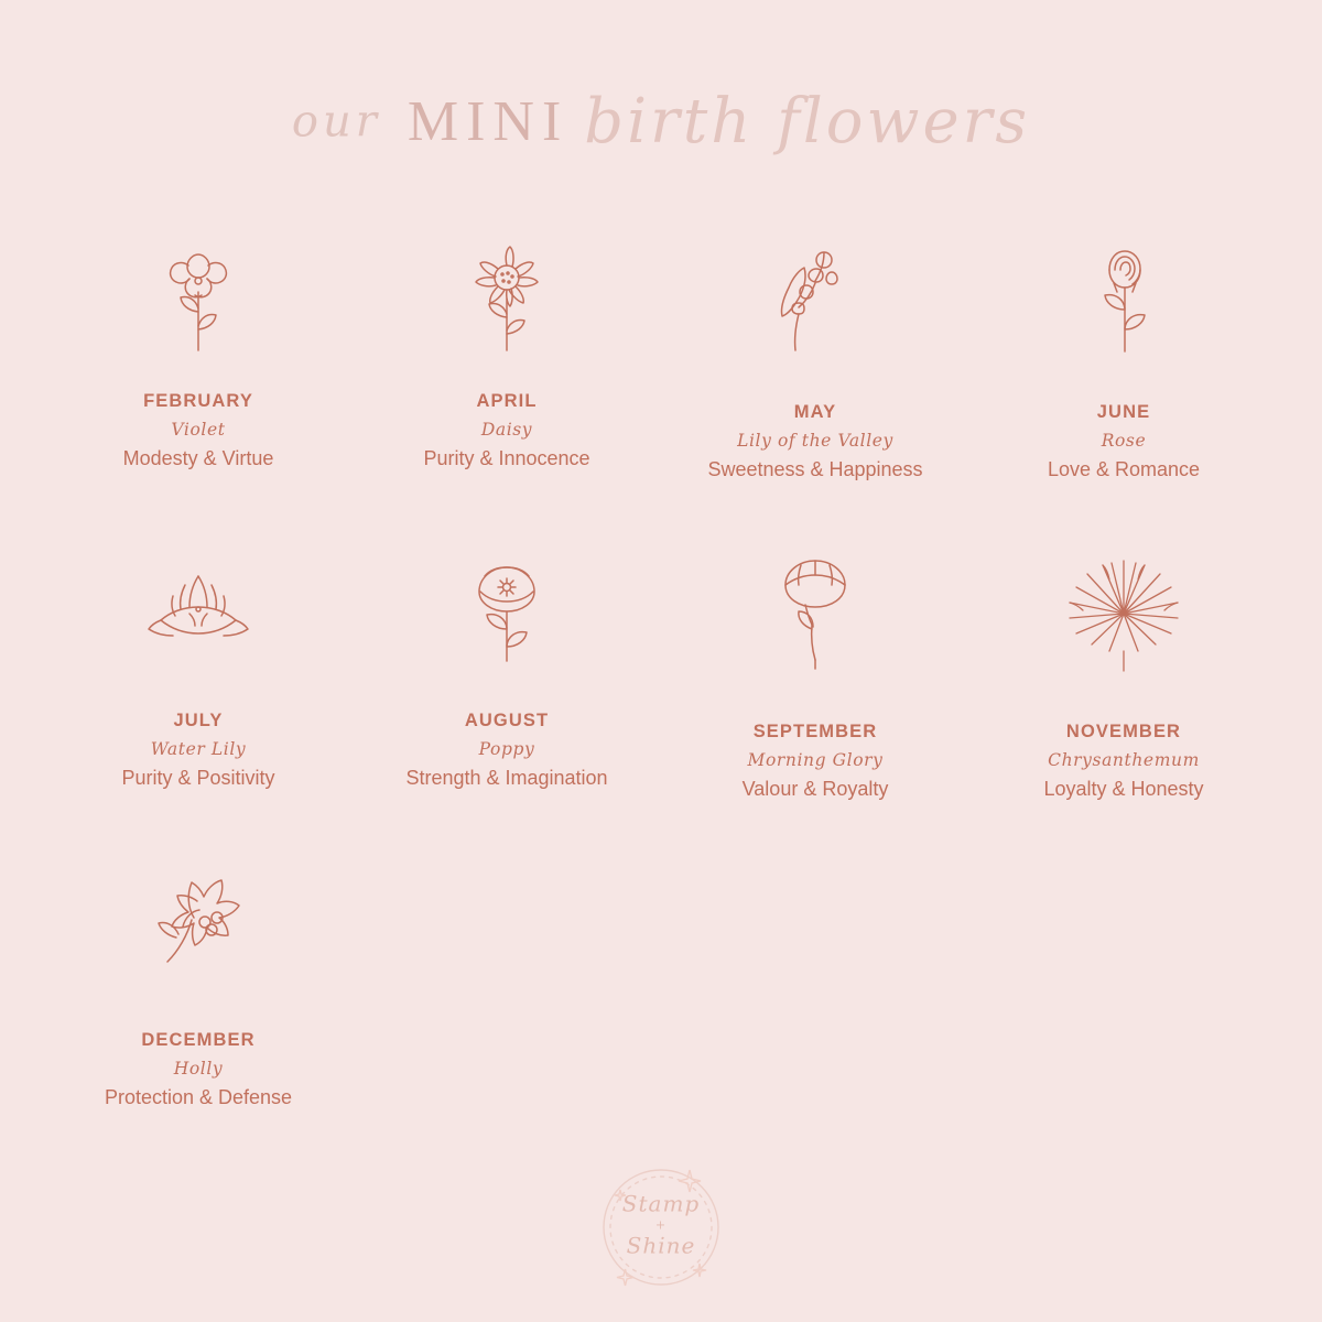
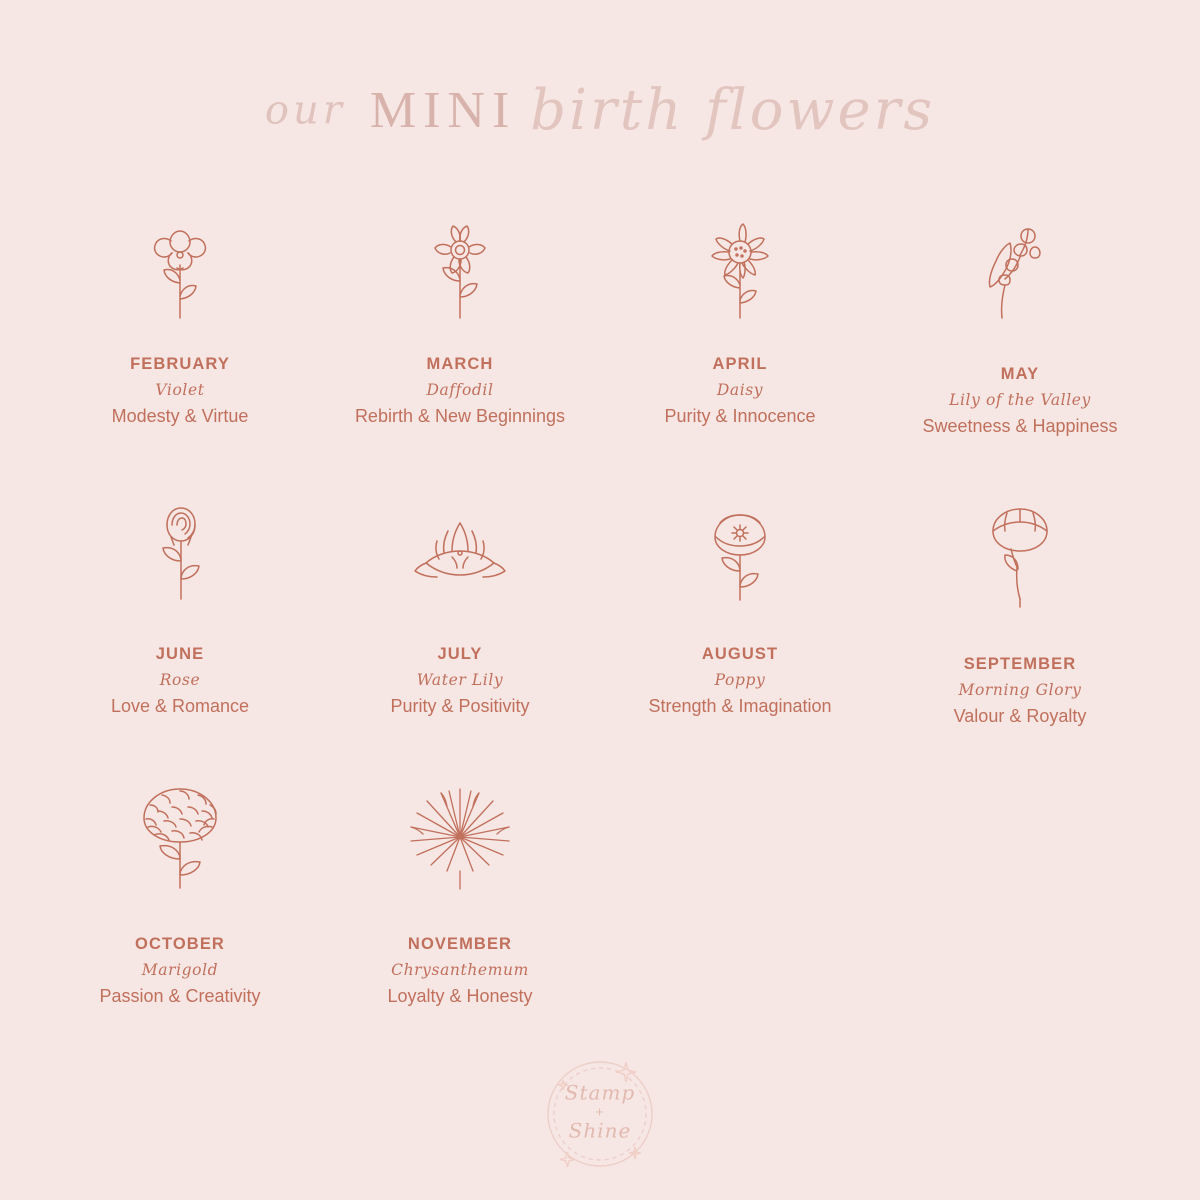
  our MINI birth flowers
  FEBRUARY
  Violet
  Modesty & Virtue
+ MARCH
+ Daffodil
+ Rebirth & New Beginnings
  APRIL
  Daisy
  Purity & Innocence
  MAY
  Lily of the Valley
  Sweetness & Happiness
  JUNE
  Rose
  Love & Romance
  JULY
  Water Lily
  Purity & Positivity
  AUGUST
  Poppy
  Strength & Imagination
  SEPTEMBER
  Morning Glory
  Valour & Royalty
+ OCTOBER
+ Marigold
+ Passion & Creativity
  NOVEMBER
  Chrysanthemum
  Loyalty & Honesty
- DECEMBER
- Holly
- Protection & Defense
  Stamp
  +
  Shine
